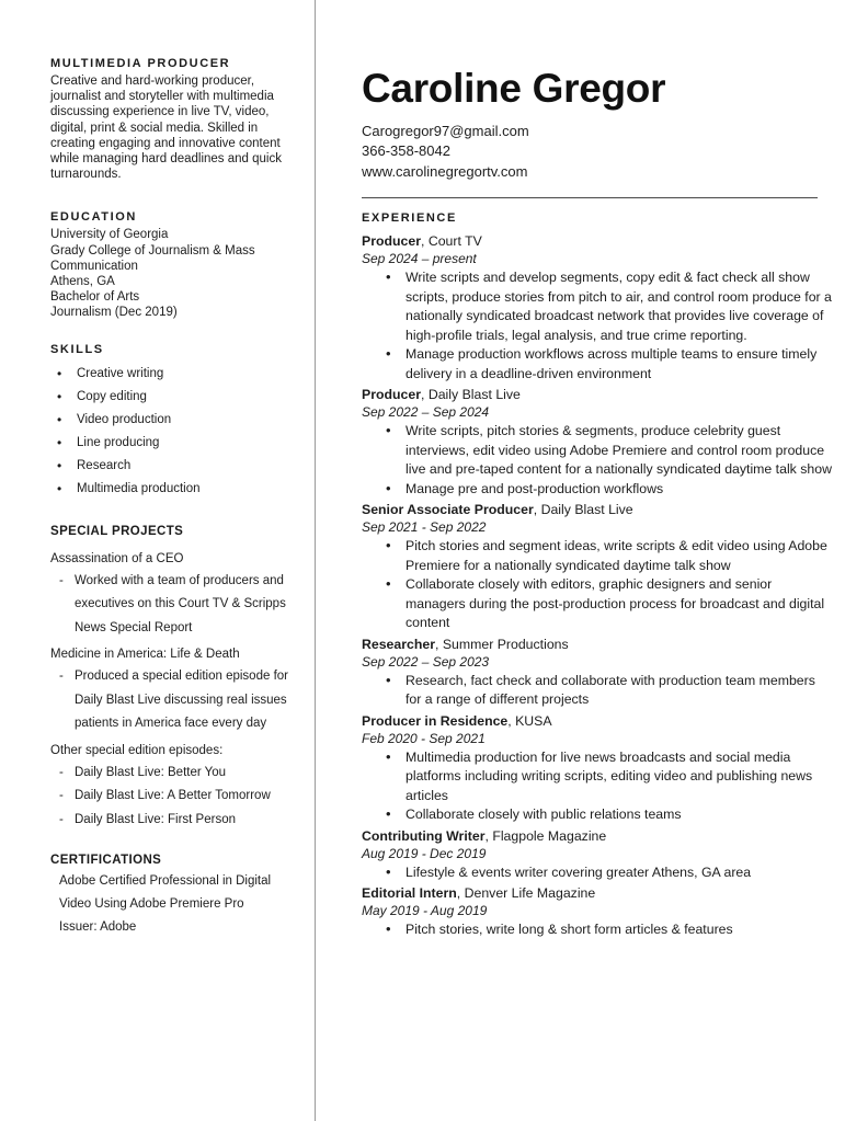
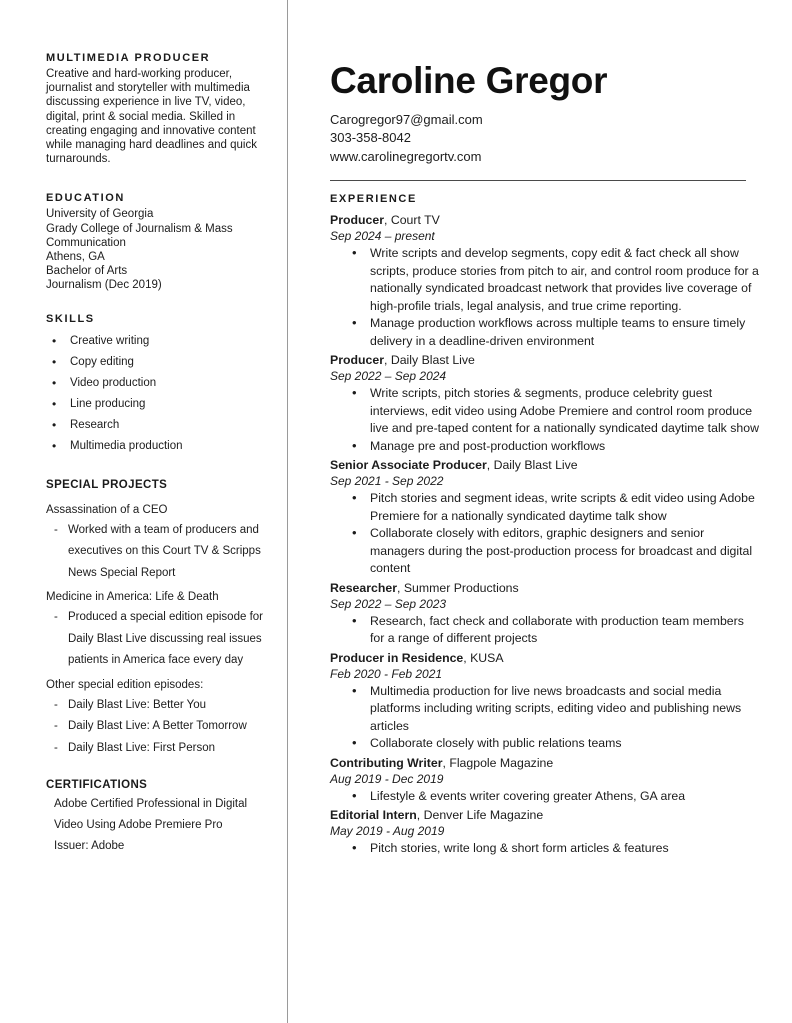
  MULTIMEDIA PRODUCER
  Creative and hard-working producer, journalist and storyteller with multimedia discussing experience in live TV, video, digital, print & social media. Skilled in creating engaging and innovative content while managing hard deadlines and quick turnarounds.
  EDUCATION
  University of Georgia
  Grady College of Journalism & Mass Communication
  Athens, GA
  Bachelor of Arts
  Journalism (Dec 2019)
  SKILLS
  Creative writing
  Copy editing
  Video production
  Line producing
  Research
  Multimedia production
  SPECIAL PROJECTS
  Assassination of a CEO
  Worked with a team of producers and executives on this Court TV & Scripps News Special Report
  Medicine in America: Life & Death
  Produced a special edition episode for Daily Blast Live discussing real issues patients in America face every day
  Other special edition episodes:
  Daily Blast Live: Better You
  Daily Blast Live: A Better Tomorrow
  Daily Blast Live: First Person
  CERTIFICATIONS
  Adobe Certified Professional in Digital Video Using Adobe Premiere Pro
  Issuer: Adobe
  Caroline Gregor
  Carogregor97@gmail.com
- 366-358-8042
+ 303-358-8042
  www.carolinegregortv.com
  EXPERIENCE
  Producer, Court TV
  Sep 2024 – present
  Write scripts and develop segments, copy edit & fact check all show scripts, produce stories from pitch to air, and control room produce for a nationally syndicated broadcast network that provides live coverage of high-profile trials, legal analysis, and true crime reporting.
  Manage production workflows across multiple teams to ensure timely delivery in a deadline-driven environment
  Producer, Daily Blast Live
  Sep 2022 – Sep 2024
  Write scripts, pitch stories & segments, produce celebrity guest interviews, edit video using Adobe Premiere and control room produce live and pre-taped content for a nationally syndicated daytime talk show
  Manage pre and post-production workflows
  Senior Associate Producer, Daily Blast Live
  Sep 2021 - Sep 2022
  Pitch stories and segment ideas, write scripts & edit video using Adobe Premiere for a nationally syndicated daytime talk show
  Collaborate closely with editors, graphic designers and senior managers during the post-production process for broadcast and digital content
  Researcher, Summer Productions
  Sep 2022 – Sep 2023
  Research, fact check and collaborate with production team members for a range of different projects
  Producer in Residence, KUSA
- Feb 2020 - Sep 2021
+ Feb 2020 - Feb 2021
  Multimedia production for live news broadcasts and social media platforms including writing scripts, editing video and publishing news articles
  Collaborate closely with public relations teams
  Contributing Writer, Flagpole Magazine
  Aug 2019 - Dec 2019
  Lifestyle & events writer covering greater Athens, GA area
  Editorial Intern, Denver Life Magazine
  May 2019 - Aug 2019
  Pitch stories, write long & short form articles & features
